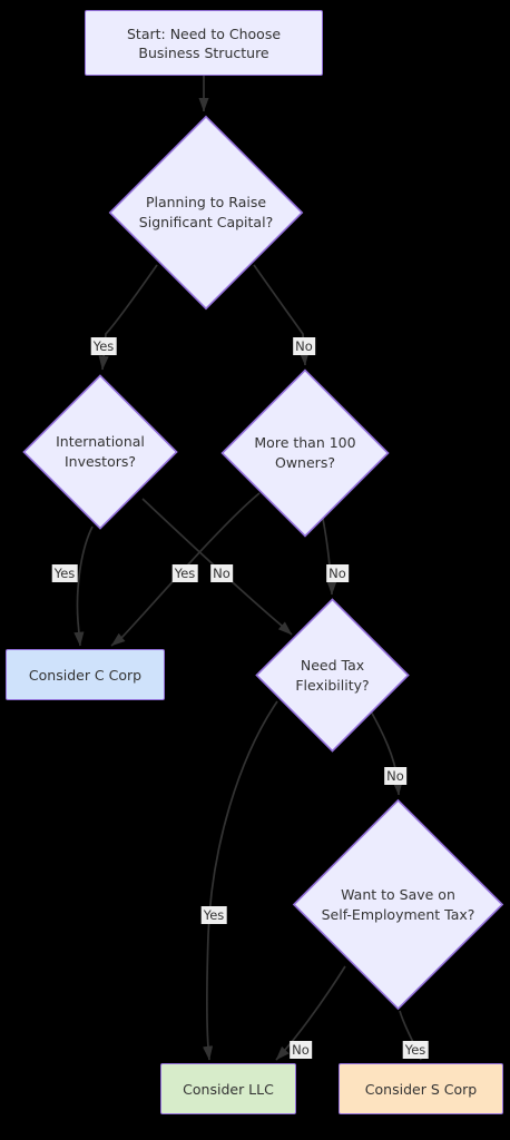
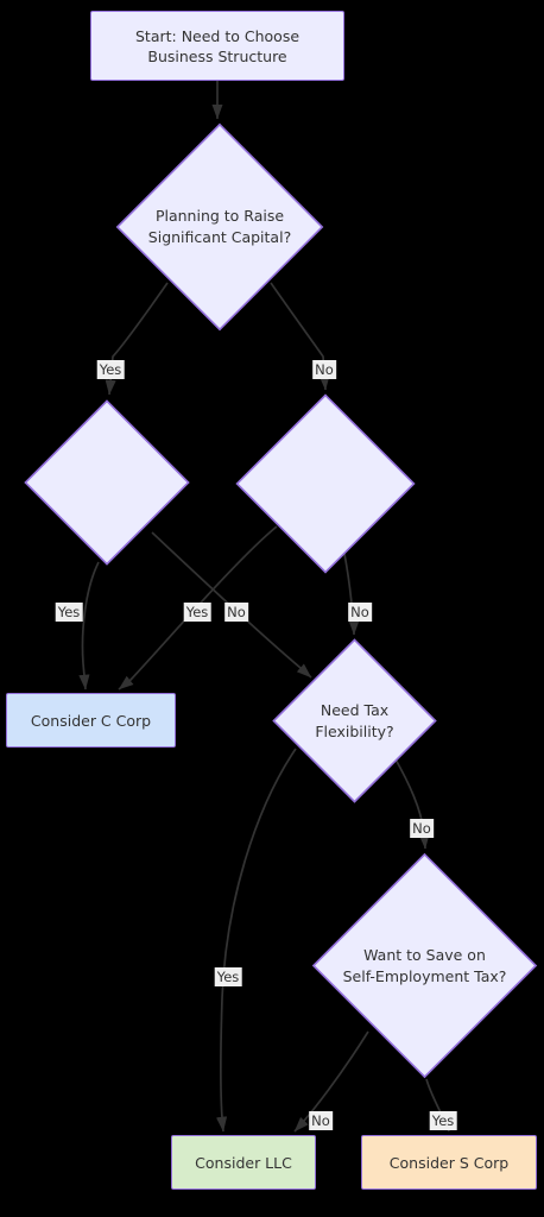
  Start: Need to Choose
  Business Structure
  Planning to Raise
  Significant Capital?
- International
- Investors?
- More than 100
- Owners?
  Consider C Corp
  Need Tax
  Flexibility?
  Want to Save on
  Self-Employment Tax?
  Consider LLC
  Consider S Corp
  Yes
  No
  Yes
  No
  Yes
  No
  Yes
  No
  No
  Yes
